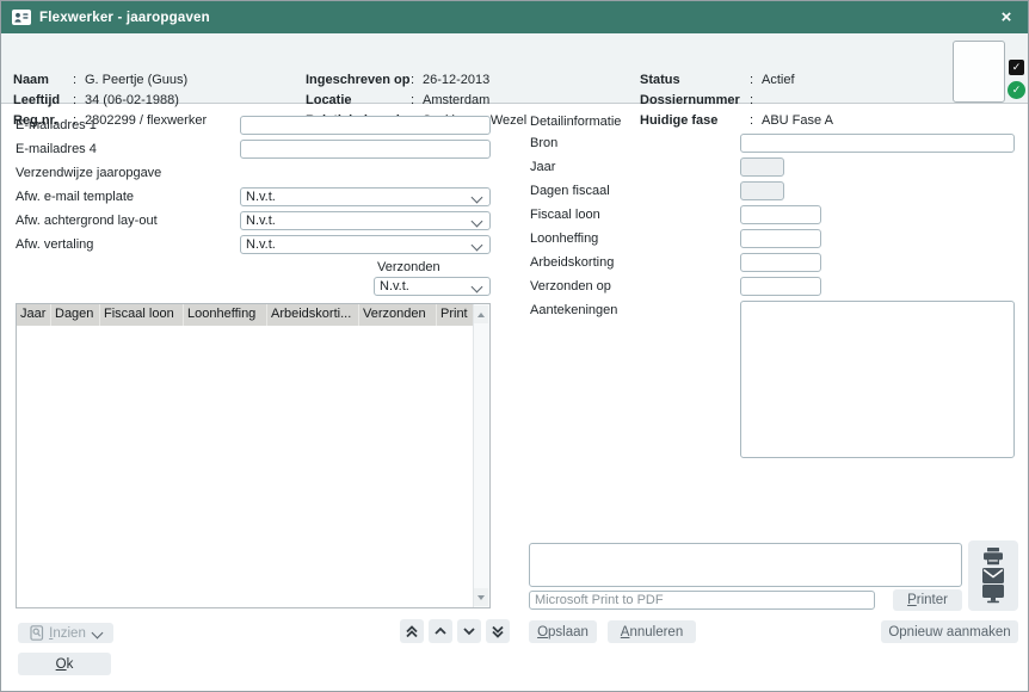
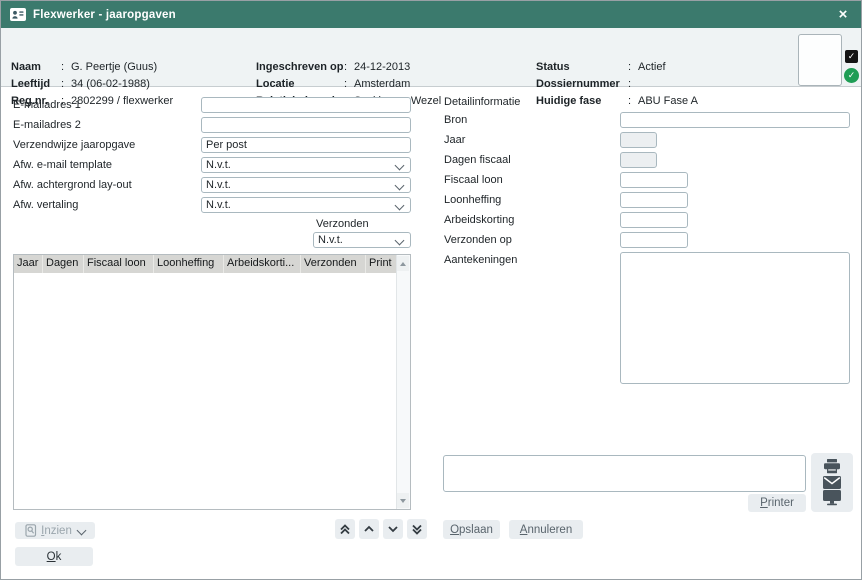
  Flexwerker - jaaropgaven
  ×
  Naam
  :
  G. Peertje (Guus)
  Leeftijd
  :
  34 (06-02-1988)
  Reg.nr.
  :
  2802299 / flexwerker
  Ingeschreven op
  :
- 26-12-2013
+ 24-12-2013
  Locatie
  :
  Amsterdam
  Status
  :
  Actief
  Dossiernummer
  :
  Huidige fase
  :
  ABU Fase A
  ✓
  ✓
  E-mailadres 1
- E-mailadres 4
+ E-mailadres 2
  Verzendwijze jaaropgave
+ Per post
  Afw. e-mail template
  N.v.t.
  Afw. achtergrond lay-out
  N.v.t.
  Afw. vertaling
  N.v.t.
  Verzonden
  N.v.t.
  Jaar
  Dagen
  Fiscaal loon
  Loonheffing
  Arbeidskorti...
  Verzonden
  Print
  Detailinformatie
  Bron
  Jaar
  Dagen fiscaal
  Fiscaal loon
  Loonheffing
  Arbeidskorting
  Verzonden op
  Aantekeningen
- Microsoft Print to PDF
  P
  rinter
  O
  pslaan
  A
  nnuleren
- Opnieuw aanmaken
  Inzien
  O
  k
